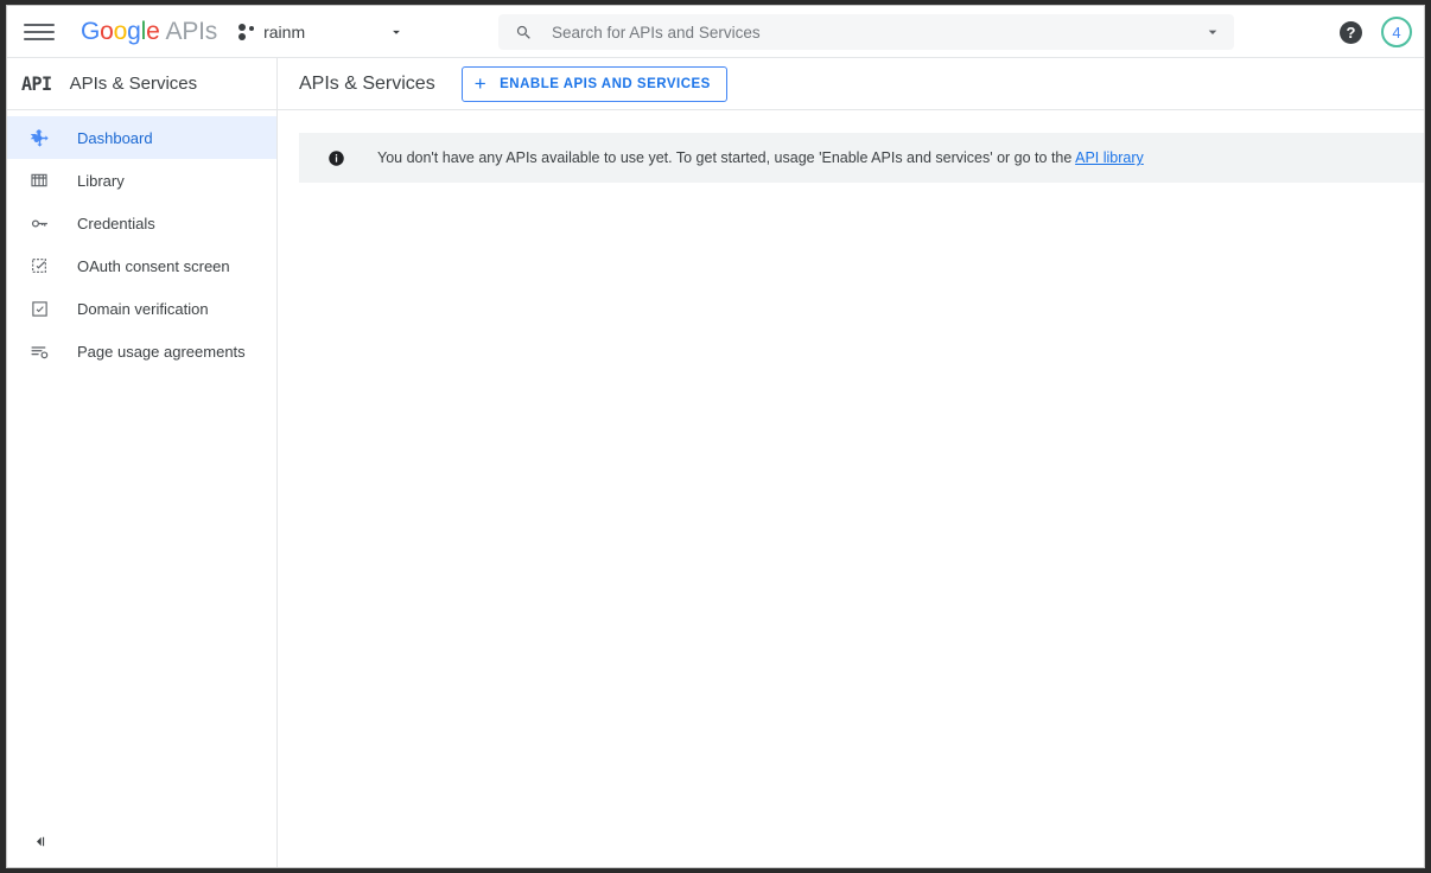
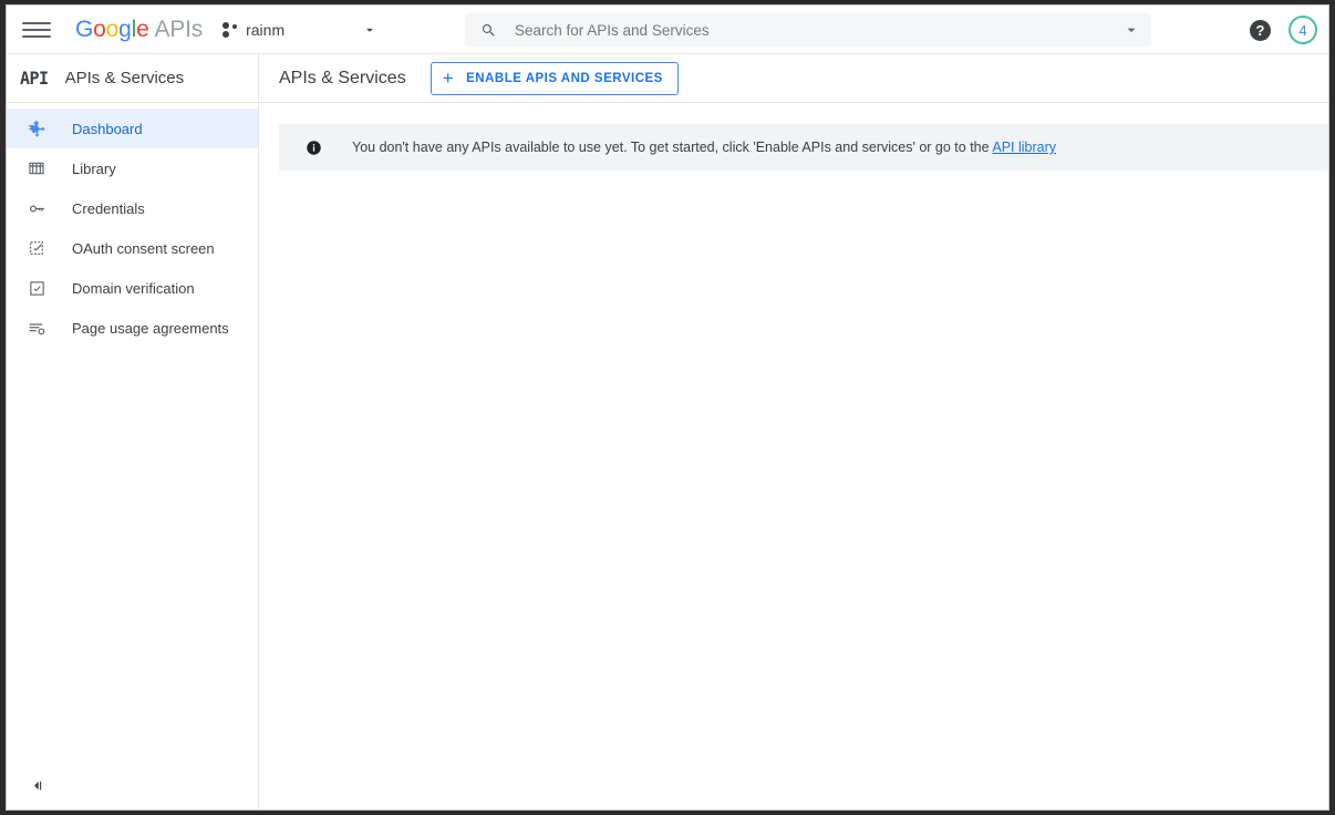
  Google
  APIs
  rainm
  Search for APIs and Services
  ?
  4
  API
  APIs & Services
  Dashboard
  Library
  Credentials
  OAuth consent screen
  Domain verification
  Page usage agreements
  APIs & Services
  +
  ENABLE APIS AND SERVICES
- You don't have any APIs available to use yet. To get started, usage 'Enable APIs and services' or go to the API library
+ You don't have any APIs available to use yet. To get started, click 'Enable APIs and services' or go to the API library
